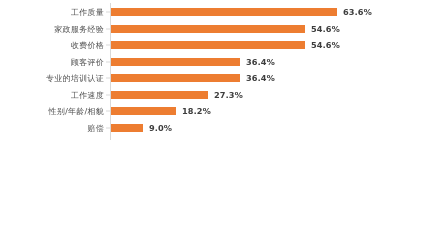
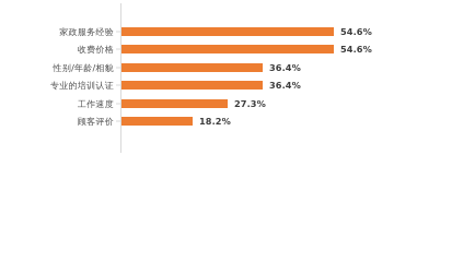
- 工作质量
- 63.6%
  家政服务经验
  54.6%
  收费价格
  54.6%
- 顾客评价
+ 性别/年龄/相貌
  36.4%
  专业的培训认证
  36.4%
  工作速度
  27.3%
- 性别/年龄/相貌
+ 顾客评价
  18.2%
- 赔偿
- 9.0%
